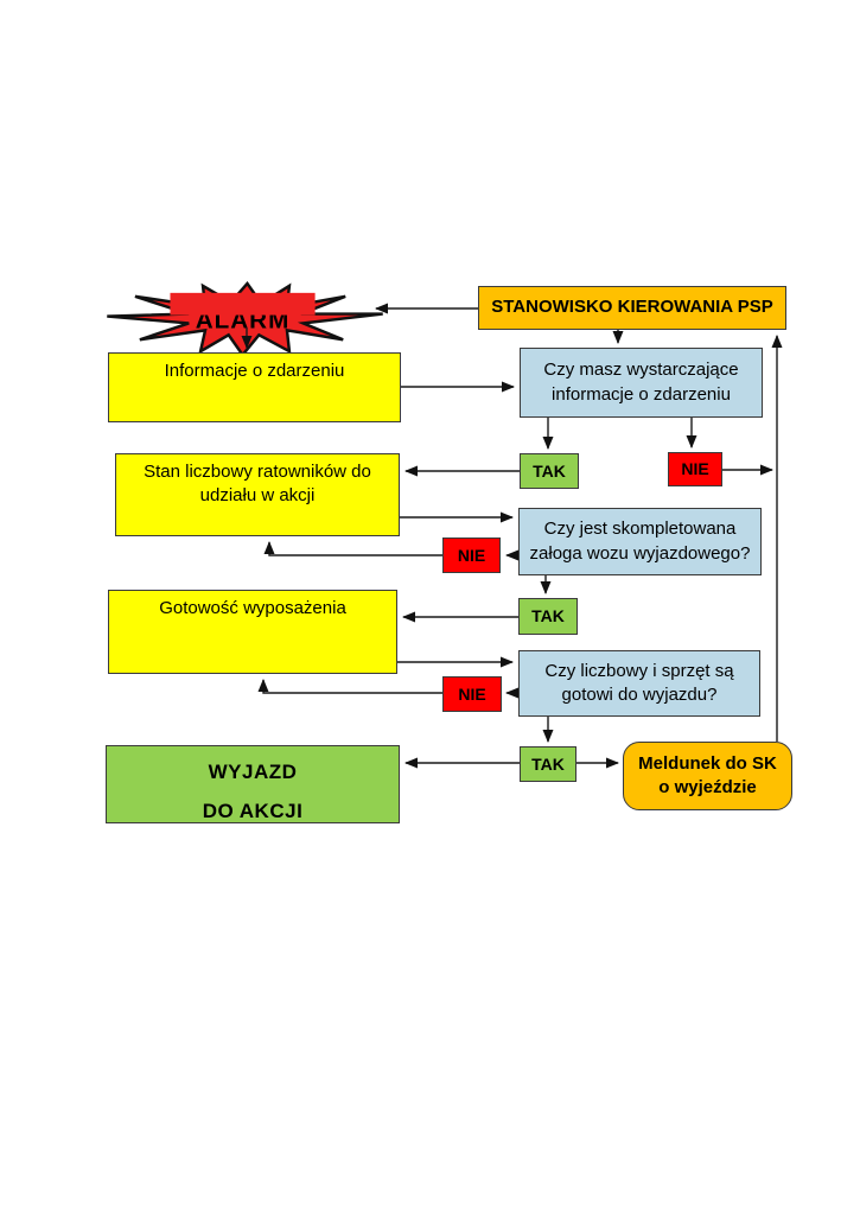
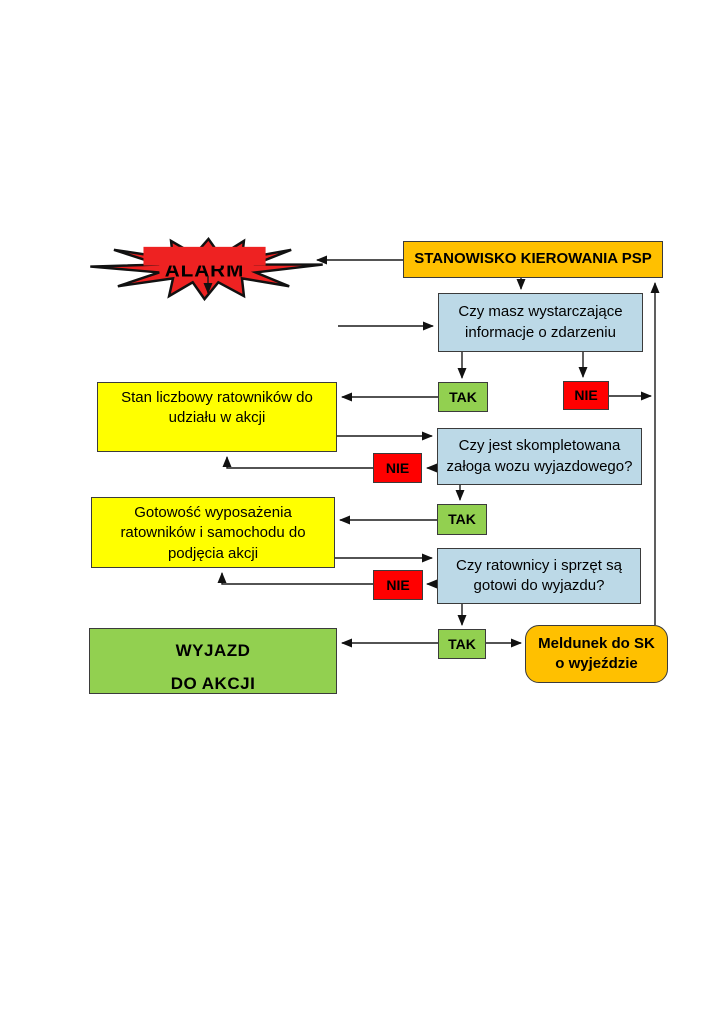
  ALARM
  STANOWISKO KIEROWANIA PSP
- Informacje o zdarzeniu
  Czy masz wystarczające
  informacje o zdarzeniu
  TAK
  NIE
  Stan liczbowy ratowników do
  udziału w akcji
  Czy jest skompletowana
  załoga wozu wyjazdowego?
  NIE
  TAK
  Gotowość wyposażenia
+ ratowników i samochodu do
+ podjęcia akcji
- Czy liczbowy i sprzęt są
+ Czy ratownicy i sprzęt są
  gotowi do wyjazdu?
  NIE
  TAK
  WYJAZD
  DO AKCJI
  Meldunek do SK
  o wyjeździe
